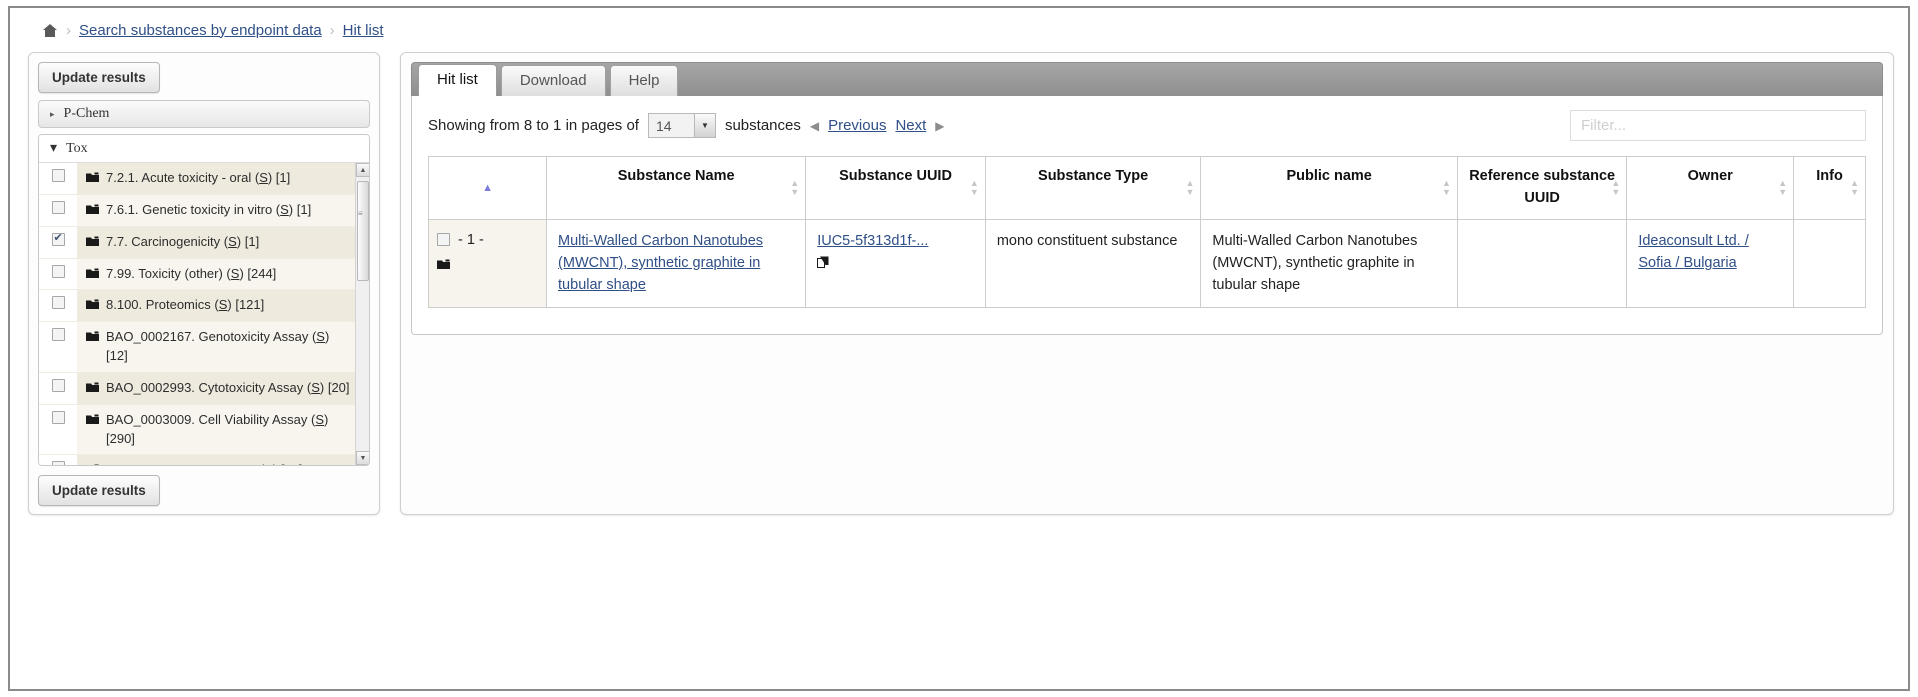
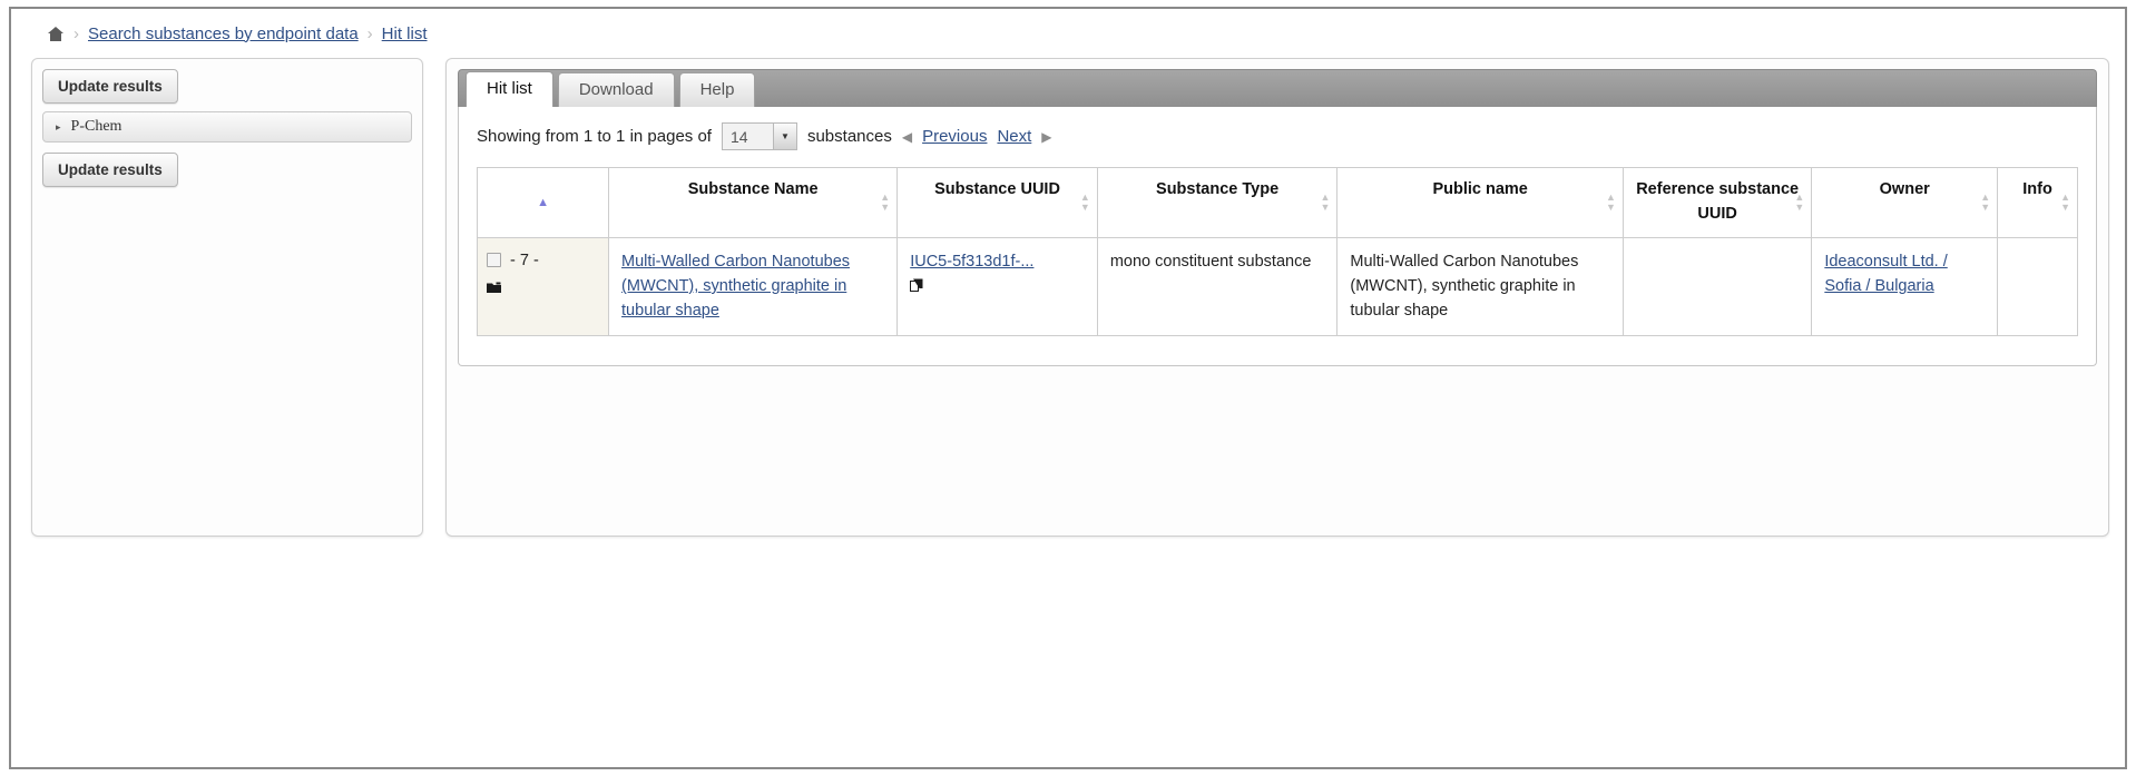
  ›
  Search substances by endpoint data
  ›
  Hit list
  Update results
  ▸
  P-Chem
- ▾
- Tox
- 7.2.1. Acute toxicity - oral (S) [1]
- 7.6.1. Genetic toxicity in vitro (S) [1]
- 7.7. Carcinogenicity (S) [1]
- 7.99. Toxicity (other) (S) [244]
- 8.100. Proteomics (S) [121]
- BAO_0002167. Genotoxicity Assay (S) [12]
- BAO_0002993. Cytotoxicity Assay (S) [20]
- BAO_0003009. Cell Viability Assay (S) [290]
- ≡
  Update results
  Hit list
  Download
  Help
- Showing from 8 to 1 in pages of
+ Showing from 1 to 1 in pages of
  14
  ▼
  substances
  ◀
  Previous
  Next
  ▶
- Filter...
  ▲	Substance Name ▲▼	Substance UUID ▲▼	Substance Type ▲▼	Public name ▲▼	Reference substance UUID ▲▼	Owner ▲▼	Info ▲▼
- - 1 -	Multi-Walled Carbon Nanotubes (MWCNT), synthetic graphite in tubular shape	IUC5-5f313d1f-...	mono constituent substance	Multi-Walled Carbon Nanotubes (MWCNT), synthetic graphite in tubular shape		Ideaconsult Ltd. / Sofia / Bulgaria
+ - 7 -	Multi-Walled Carbon Nanotubes (MWCNT), synthetic graphite in tubular shape	IUC5-5f313d1f-...	mono constituent substance	Multi-Walled Carbon Nanotubes (MWCNT), synthetic graphite in tubular shape		Ideaconsult Ltd. / Sofia / Bulgaria
